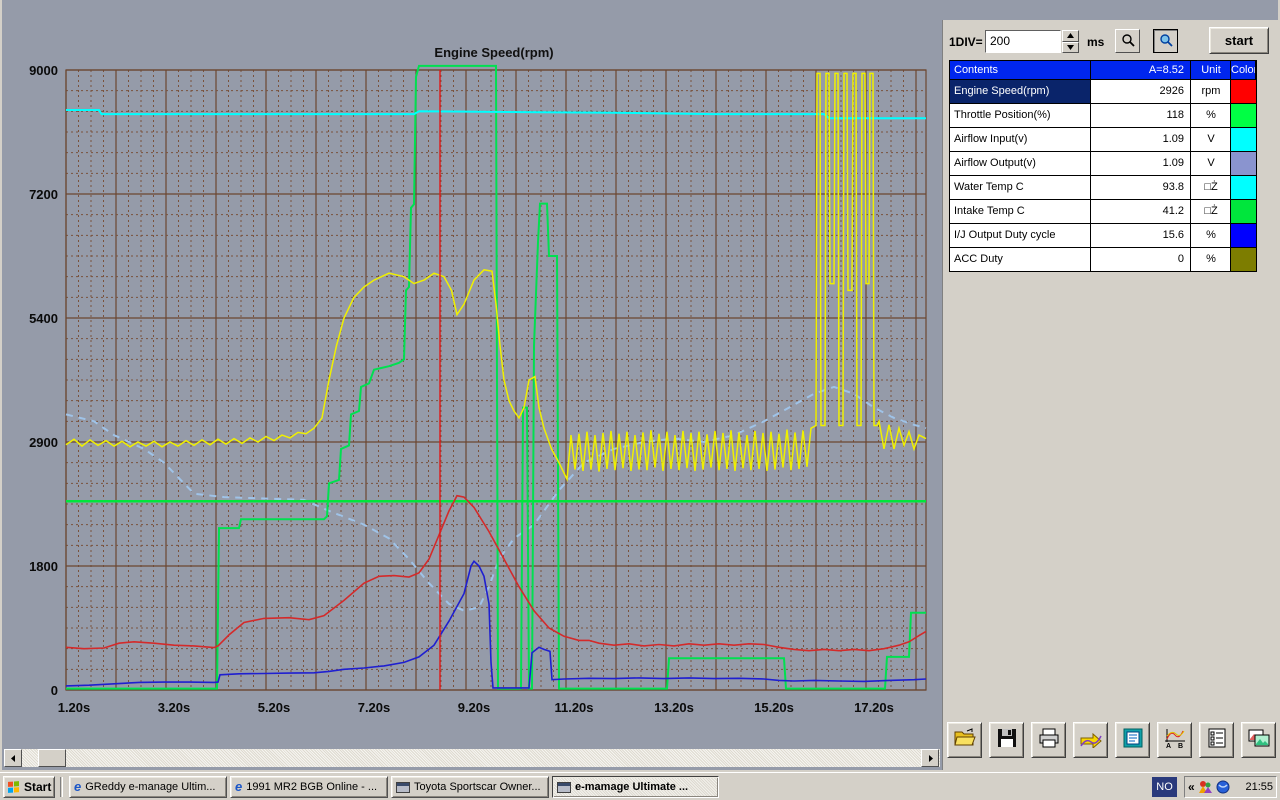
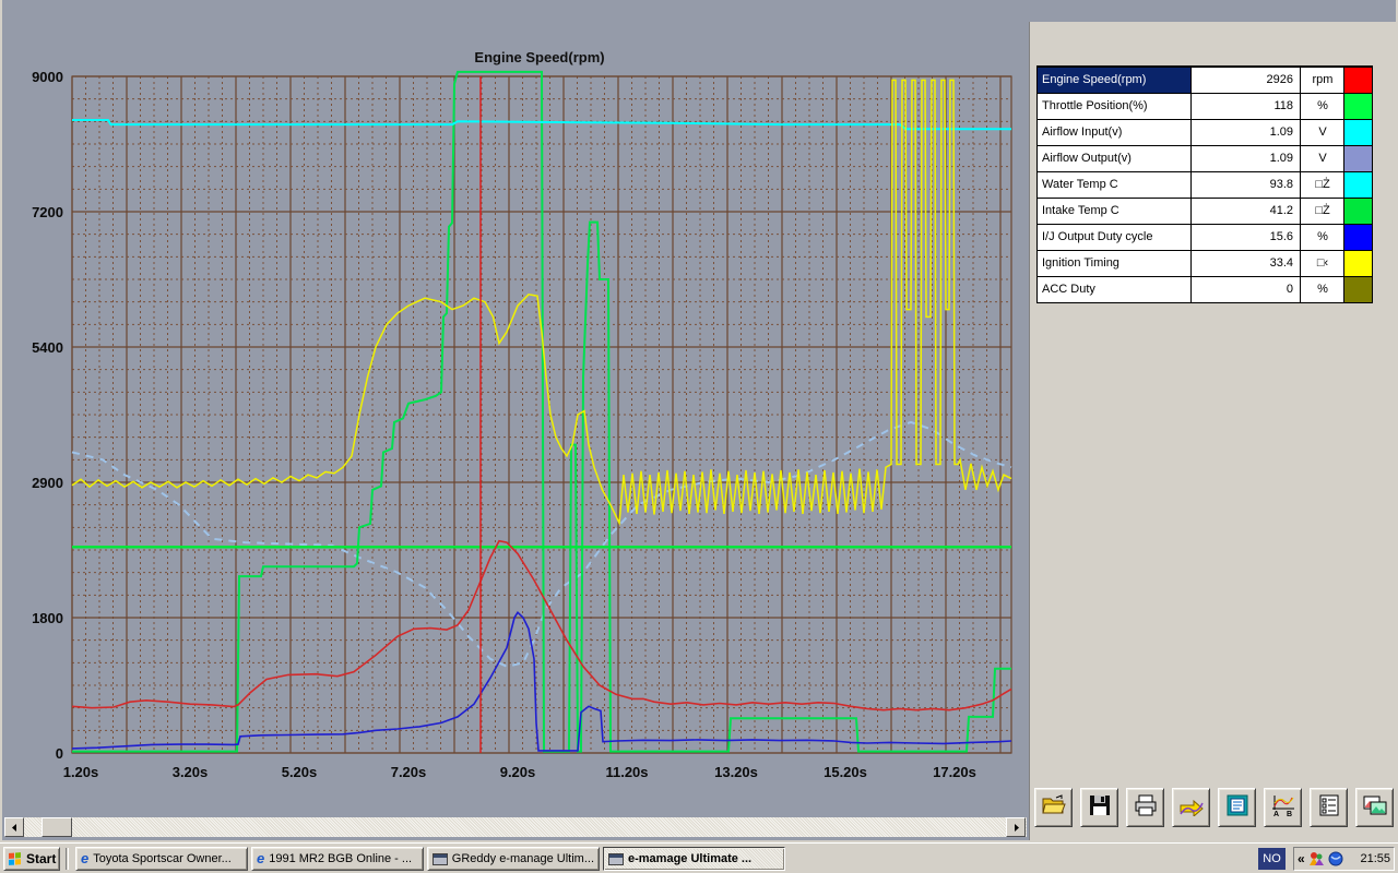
  Engine Speed(rpm)
  0
  1800
  2900
  5400
  7200
  9000
  1.20s
  3.20s
  5.20s
  7.20s
  9.20s
  11.20s
  13.20s
  15.20s
  17.20s
- 1DIV=
- 200
- ms
- start
- Contents
- A=8.52
- Unit
- Color
  Engine Speed(rpm)
  2926
  rpm
  Throttle Position(%)
  118
  %
  Airflow Input(v)
  1.09
  V
  Airflow Output(v)
  1.09
  V
  Water Temp C
  93.8
  □Ż
  Intake Temp C
  41.2
  □Ż
  I/J Output Duty cycle
  15.6
  %
+ Ignition Timing
+ 33.4
+ □‹
  ACC Duty
  0
  %
  Start
  e
- GReddy e-manage Ultim...
+ Toyota Sportscar Owner...
  e
  1991 MR2 BGB Online - ...
- Toyota Sportscar Owner...
+ GReddy e-manage Ultim...
  e-mamage Ultimate ...
  NO
  «
  21:55
